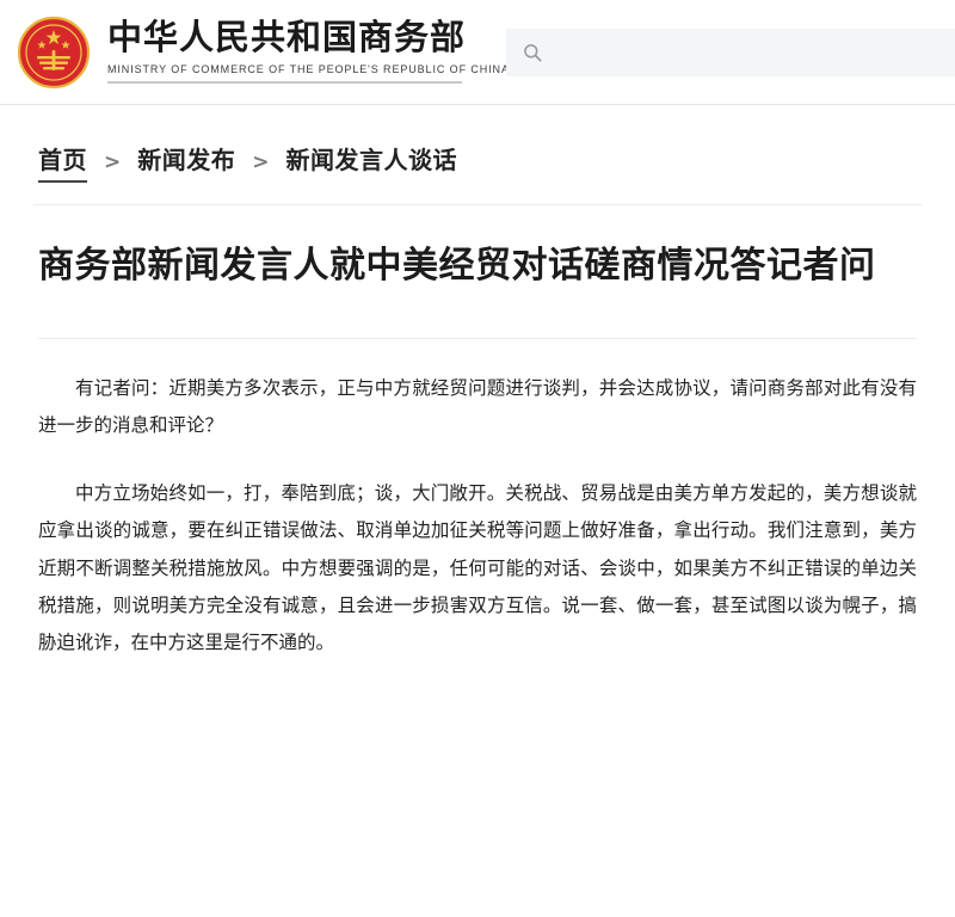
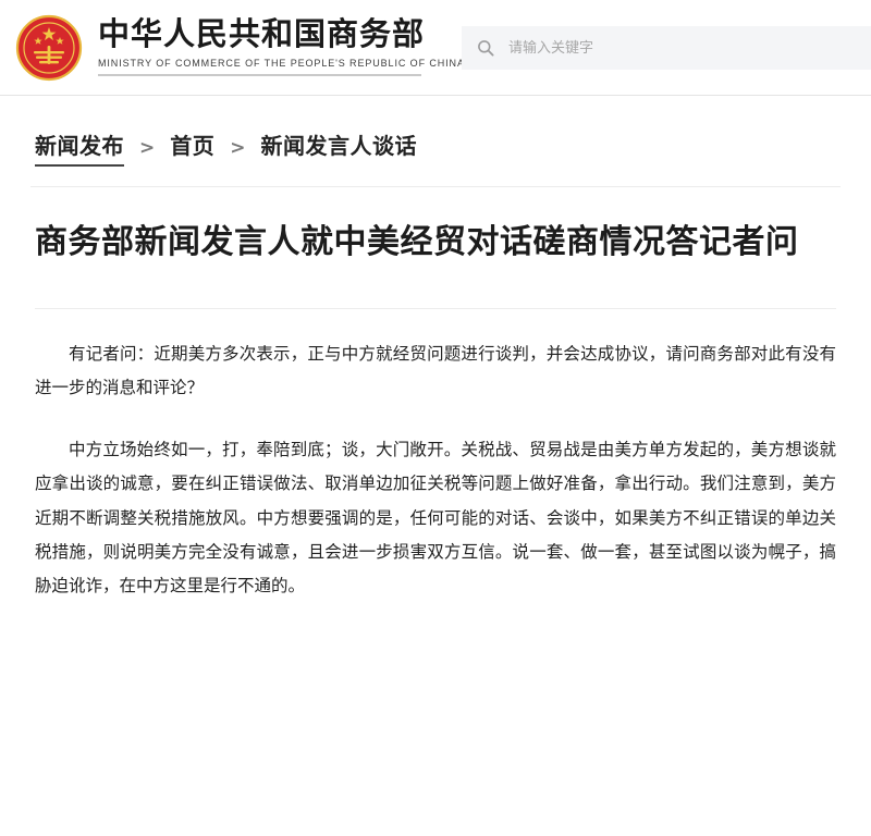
  中华人民共和国商务部
  MINISTRY OF COMMERCE OF THE PEOPLE'S REPUBLIC OF CHIN
+ 请输入关键字
- 首页
+ 新闻发布
  >
- 新闻发布
+ 首页
  >
  新闻发言人谈话
  商务部新闻发言人就中美经贸对话磋商情况答记者问
  有记者问：近期美方多次表示，正与中方就经贸问题进行谈判，并会达成协议，请问商务部对此有没有进一步的消息和评论？
  中方立场始终如一，打，奉陪到底；谈，大门敞开。关税战、贸易战是由美方单方发起的，美方想谈就应拿出谈的诚意，要在纠正错误做法、取消单边加征关税等问题上做好准备，拿出行动。我们注意到，美方近期不断调整关税措施放风。中方想要强调的是，任何可能的对话、会谈中，如果美方不纠正错误的单边关税措施，则说明美方完全没有诚意，且会进一步损害双方互信。说一套、做一套，甚至试图以谈为幌子，搞胁迫讹诈，在中方这里是行不通的。
